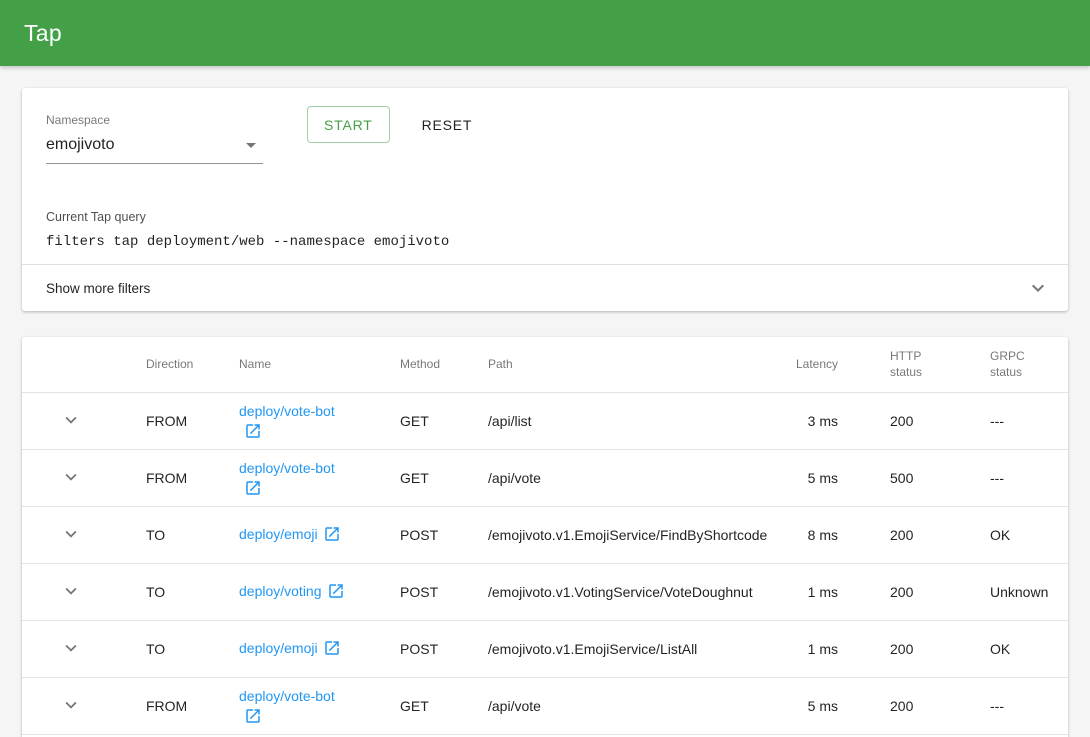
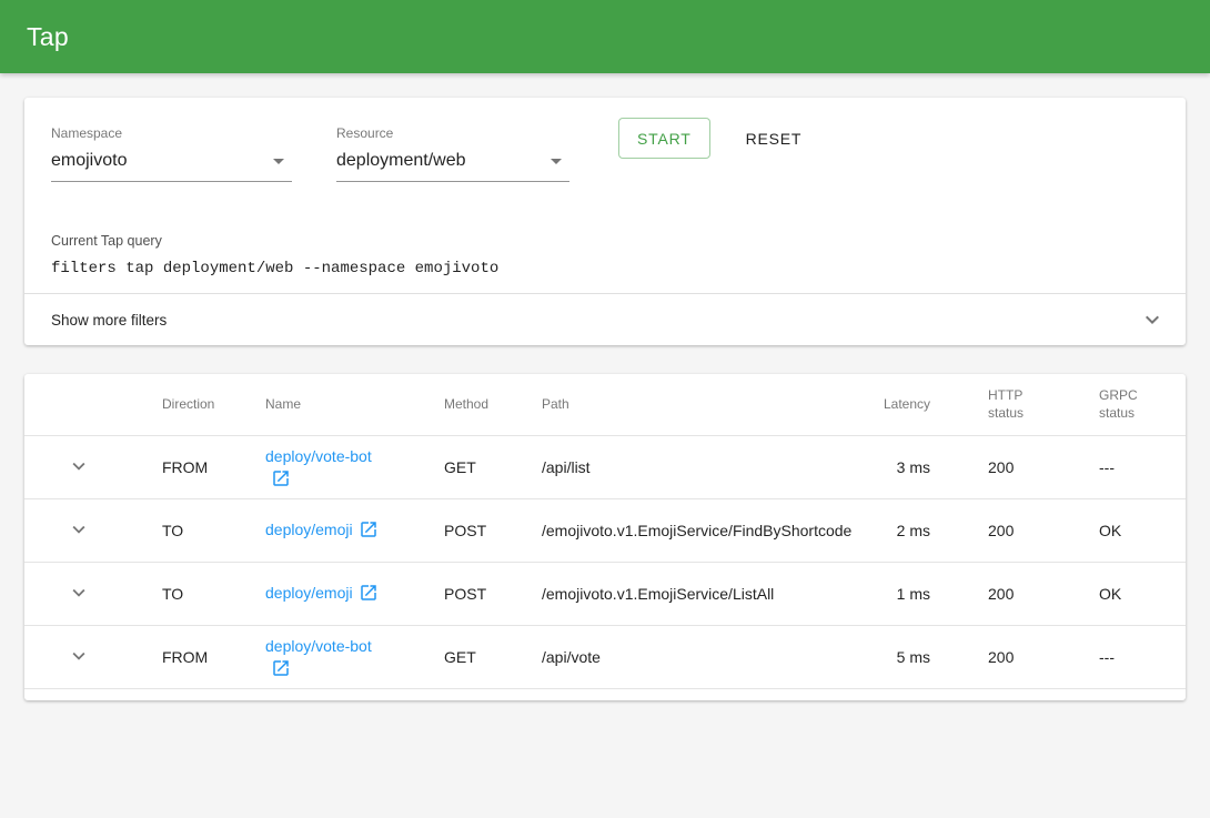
  Tap
  Namespace
  emojivoto
+ Resource
+ deployment/web
  START
  RESET
  Current Tap query
  filters tap deployment/web --namespace emojivoto
  Show more filters
  	Direction	Name	Method	Path	Latency	HTTP status	GRPC status
  	FROM	deploy/vote-bot	GET	/api/list	3 ms	200	---
- 	FROM	deploy/vote-bot	GET	/api/vote	5 ms	500	---
- 	TO	deploy/emoji	POST	/emojivoto.v1.EmojiService/FindByShortcode	8 ms	200	OK
+ 	TO	deploy/emoji	POST	/emojivoto.v1.EmojiService/FindByShortcode	2 ms	200	OK
- 	TO	deploy/voting	POST	/emojivoto.v1.VotingService/VoteDoughnut	1 ms	200	Unknown
  	TO	deploy/emoji	POST	/emojivoto.v1.EmojiService/ListAll	1 ms	200	OK
  	FROM	deploy/vote-bot	GET	/api/vote	5 ms	200	---
